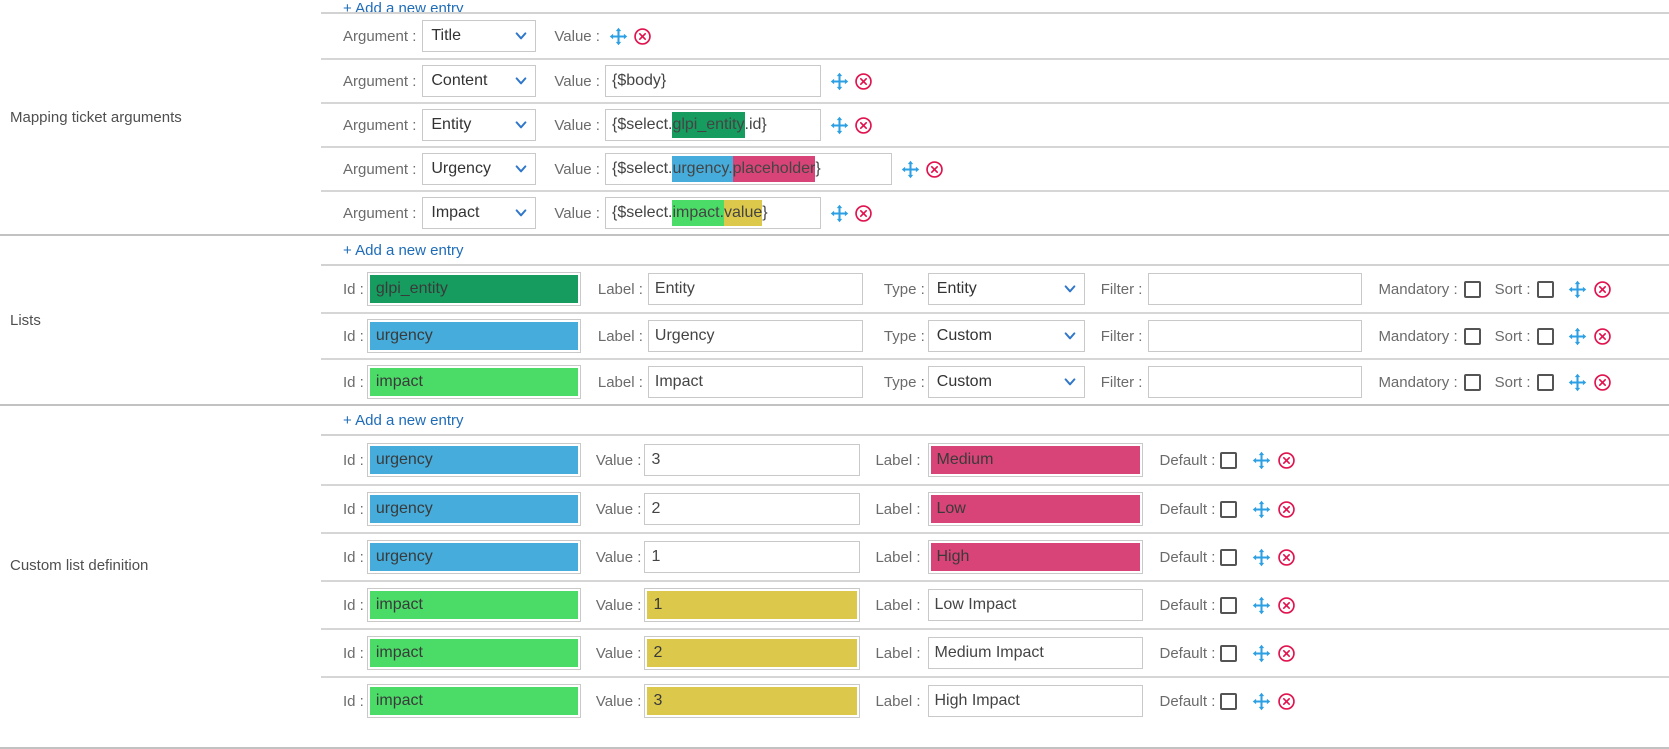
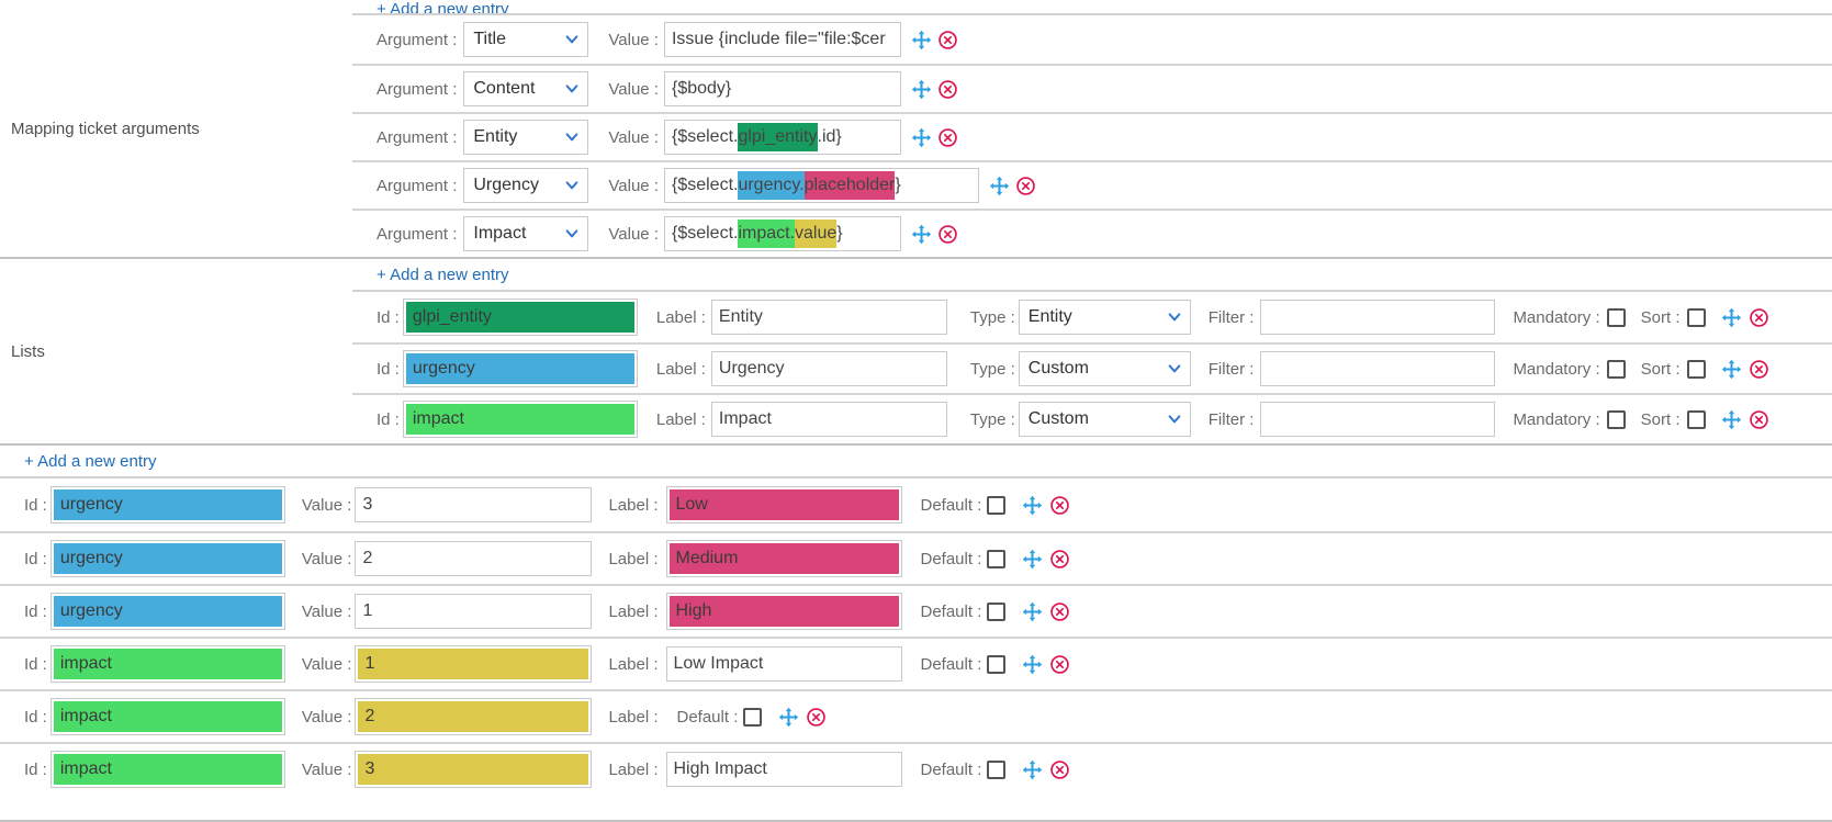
  Mapping ticket arguments
  + Add a new entry
  Argument :
  Title
  Value :
+ Issue {include file="file:$cer
  Argument :
  Content
  Value :
  {$body}
  Argument :
  Entity
  Value :
  {$select.
  glpi_entity
  .id}
  Argument :
  Urgency
  Value :
  {$select.
  urgency.
  placeholder
  }
  Argument :
  Impact
  Value :
  {$select.
  impact.
  value
  }
  Lists
  + Add a new entry
  Id :
  glpi_entity
  Label :
  Entity
  Type :
  Entity
  Filter :
  Mandatory :
  Sort :
  Id :
  urgency
  Label :
  Urgency
  Type :
  Custom
  Filter :
  Mandatory :
  Sort :
  Id :
  impact
  Label :
  Impact
  Type :
  Custom
  Filter :
  Mandatory :
  Sort :
- Custom list definition
  + Add a new entry
  Id :
  urgency
  Value :
  3
  Label :
- Medium
+ Low
  Default :
  Id :
  urgency
  Value :
  2
  Label :
- Low
+ Medium
  Default :
  Id :
  urgency
  Value :
  1
  Label :
  High
  Default :
  Id :
  impact
  Value :
  1
  Label :
  Low Impact
  Default :
  Id :
  impact
  Value :
  2
  Label :
- Medium Impact
  Default :
  Id :
  impact
  Value :
  3
  Label :
  High Impact
  Default :
